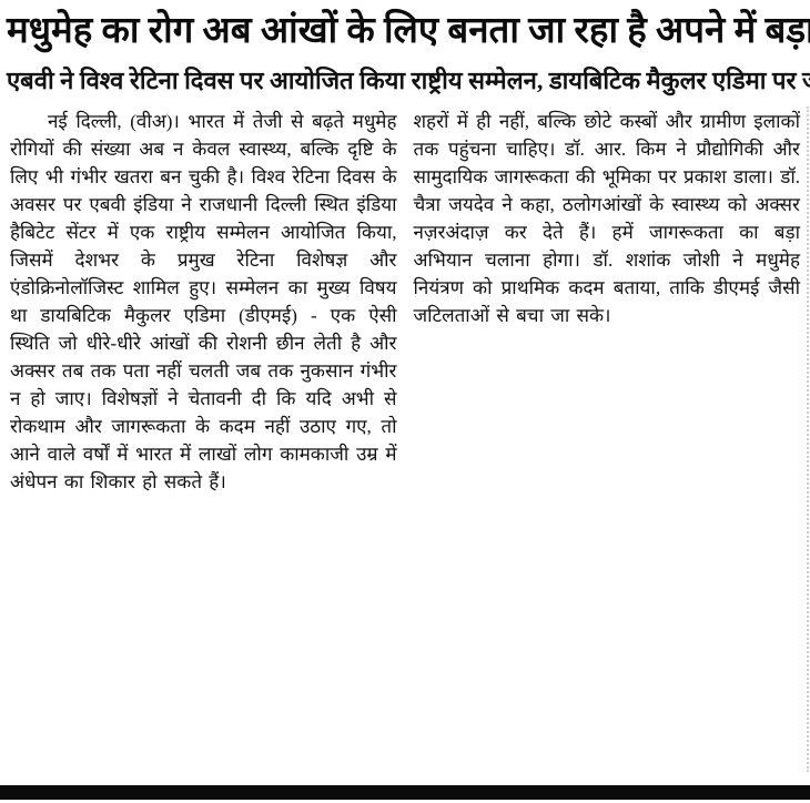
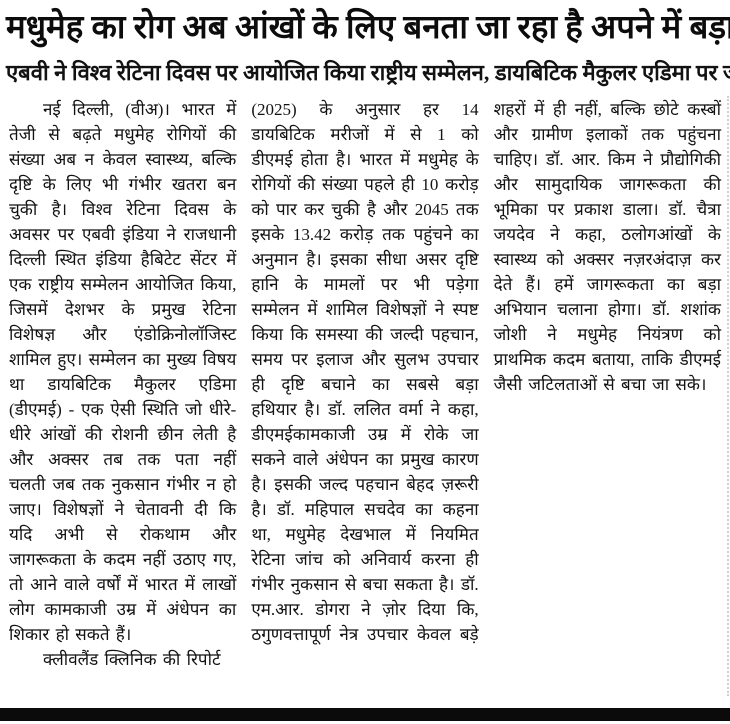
  मधुमेह का रोग अब आंखों के लिए बनता जा रहा है अपने में बड़ा
  एबवी ने विश्व रेटिना दिवस पर आयोजित किया राष्ट्रीय सम्मेलन, डायबिटिक मैकुलर एडिमा पर
  नई दिल्ली, (वीअ)। भारत में तेजी से बढ़ते मधुमेह रोगियों की संख्या अब न केवल स्वास्थ्य, बल्कि दृष्टि के लिए भी गंभीर खतरा बन चुकी है। विश्व रेटिना दिवस के अवसर पर एबवी इंडिया ने राजधानी दिल्ली स्थित इंडिया हैबिटेट सेंटर में एक राष्ट्रीय सम्मेलन आयोजित किया, जिसमें देशभर के प्रमुख रेटिना विशेषज्ञ और एंडोक्रिनोलॉजिस्ट शामिल हुए। सम्मेलन का मुख्य विषय था डायबिटिक मैकुलर एडिमा (डीएमई) - एक ऐसी स्थिति जो धीरे-धीरे आंखों की रोशनी छीन लेती है और अक्सर तब तक पता नहीं चलती जब तक नुकसान गंभीर न हो जाए। विशेषज्ञों ने चेतावनी दी कि यदि अभी से रोकथाम और जागरूकता के कदम नहीं उठाए गए, तो आने वाले वर्षों में भारत में लाखों लोग कामकाजी उम्र में अंधेपन का शिकार हो सकते हैं।
+ क्लीवलैंड क्लिनिक की रिपोर्ट
+ (2025) के अनुसार हर 14 डायबिटिक मरीजों में से 1 को डीएमई होता है। भारत में मधुमेह के रोगियों की संख्या पहले ही 10 करोड़ को पार कर चुकी है और 2045 तक इसके 13.42 करोड़ तक पहुंचने का अनुमान है। इसका सीधा असर दृष्टि हानि के मामलों पर भी पड़ेगा सम्मेलन में शामिल विशेषज्ञों ने स्पष्ट किया कि समस्या की जल्दी पहचान, समय पर इलाज और सुलभ उपचार ही दृष्टि बचाने का सबसे बड़ा हथियार है। डॉ. ललित वर्मा ने कहा, डीएमईकामकाजी उम्र में रोके जा सकने वाले अंधेपन का प्रमुख कारण है। इसकी जल्द पहचान बेहद ज़रूरी है। डॉ. महिपाल सचदेव का कहना था, मधुमेह देखभाल में नियमित रेटिना जांच को अनिवार्य करना ही गंभीर नुकसान से बचा सकता है। डॉ. एम.आर. डोगरा ने ज़ोर दिया कि, ठगुणवत्तापूर्ण नेत्र उपचार केवल बड़े
  शहरों में ही नहीं, बल्कि छोटे कस्बों और ग्रामीण इलाकों तक पहुंचना चाहिए। डॉ. आर. किम ने प्रौद्योगिकी और सामुदायिक जागरूकता की भूमिका पर प्रकाश डाला। डॉ. चैत्रा जयदेव ने कहा, ठलोगआंखों के स्वास्थ्य को अक्सर नज़रअंदाज़ कर देते हैं। हमें जागरूकता का बड़ा अभियान चलाना होगा। डॉ. शशांक जोशी ने मधुमेह नियंत्रण को प्राथमिक कदम बताया, ताकि डीएमई जैसी जटिलताओं से बचा जा सके।
